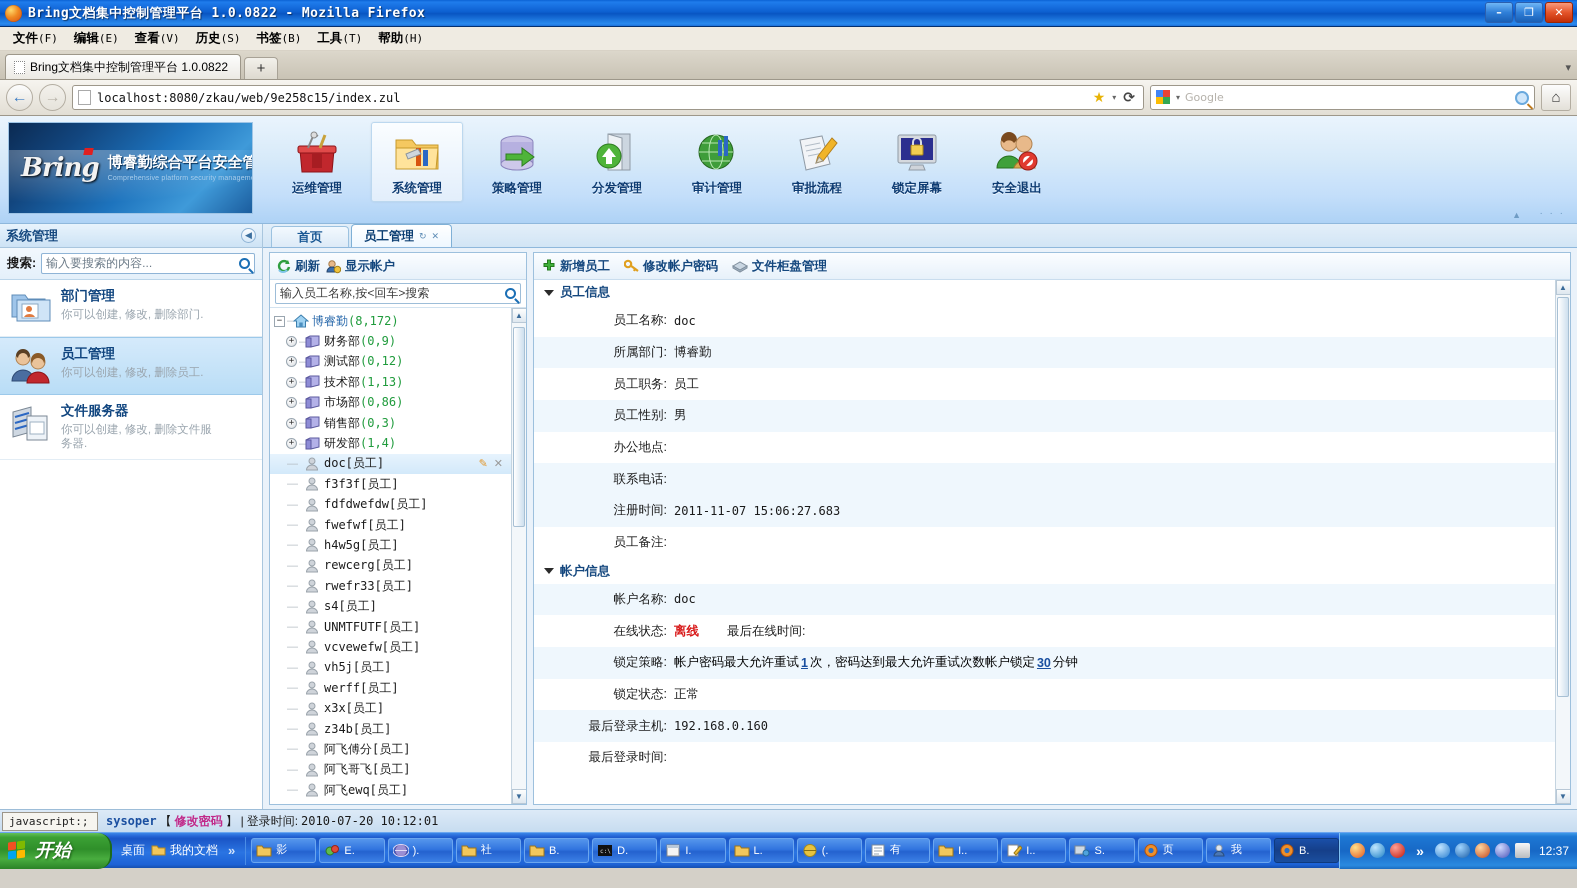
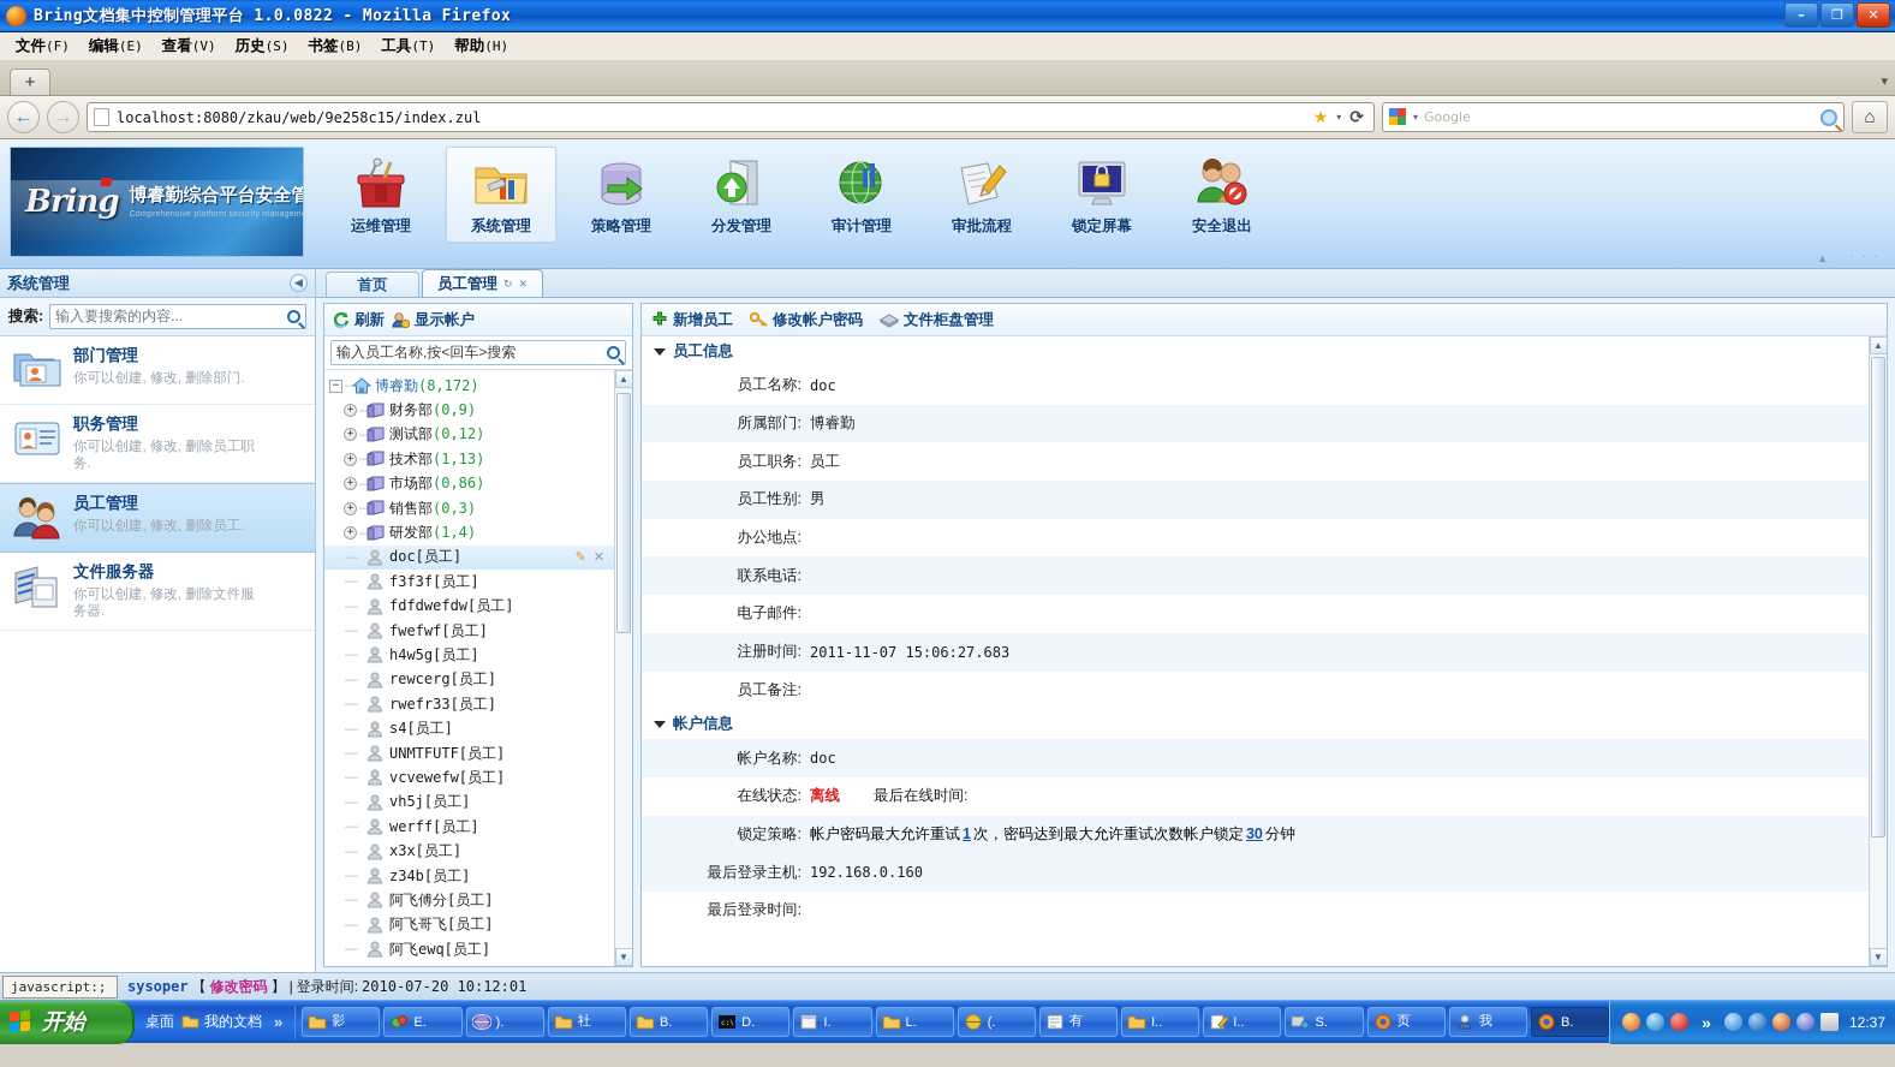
  Bring文档集中控制管理平台 1.0.0822 - Mozilla Firefox
  –
  ❐
  ✕
  文件(F)
  编辑(E)
  查看(V)
  历史(S)
  书签(B)
  工具(T)
  帮助(H)
- Bring文档集中控制管理平台 1.0.0822
  +
  ▾
  ←
  →
  localhost:8080/zkau/web/9e258c15/index.zul
  ★
  ▾
  ⟳
  ▾
  Google
  ⌂
  Bring
  博睿勤综合平台安全管
  运维管理
  系统管理
  策略管理
  分发管理
  审计管理
  审批流程
  锁定屏幕
  安全退出
  ▲
  · · ·
  系统管理
  ◀
  搜索:
  输入要搜索的内容...
  部门管理
  你可以创建, 修改, 删除部门.
+ 职务管理
+ 你可以创建, 修改, 删除员工职务.
  员工管理
  你可以创建, 修改, 删除员工.
  文件服务器
  你可以创建, 修改, 删除文件服务器.
  首页
  员工管理
  ↻
  ✕
  刷新
  显示帐户
  输入员工名称,按<回车>搜索
  −
  —
  博睿勤(8,172)
  +
  —
  财务部(0,9)
  +
  —
  测试部(0,12)
  +
  —
  技术部(1,13)
  +
  —
  市场部(0,86)
  +
  —
  销售部(0,3)
  +
  —
  研发部(1,4)
  —
  doc[员工]
  ✎
  ✕
  —
  f3f3f[员工]
  —
  fdfdwefdw[员工]
  —
  fwefwf[员工]
  —
  h4w5g[员工]
  —
  rewcerg[员工]
  —
  rwefr33[员工]
  —
  s4[员工]
  —
  UNMTFUTF[员工]
  —
  vcvewefw[员工]
  —
  vh5j[员工]
  —
  werff[员工]
  —
  x3x[员工]
  —
  z34b[员工]
  —
  阿飞傅分[员工]
  —
  阿飞哥飞[员工]
  —
  阿飞ewq[员工]
  ▲
  ▼
  新增员工
  修改帐户密码
  文件柜盘管理
  员工信息
  员工名称:
  doc
  所属部门:
  博睿勤
  员工职务:
  员工
  员工性别:
  男
  办公地点:
  联系电话:
+ 电子邮件:
  注册时间:
  2011-11-07 15:06:27.683
  员工备注:
  帐户信息
  帐户名称:
  doc
  在线状态:
  离线
  最后在线时间:
  锁定策略:
  帐户密码最大允许重试
  1
  次，密码达到最大允许重试次数帐户锁定
  30
  分钟
- 锁定状态:
- 正常
  最后登录主机:
  192.168.0.160
  最后登录时间:
  ▲
  ▼
  javascript:;
  sysoper
  【
  修改密码
  】
  |
  登录时间:
  2010-07-20 10:12:01
  开始
  桌面
  我的文档
  »
  影
  E.
  ).
  社
  B.
  D.
  I.
  L.
  (.
  有
  I..
  I..
  S.
  页
  我
  B.
  »
  12:37
